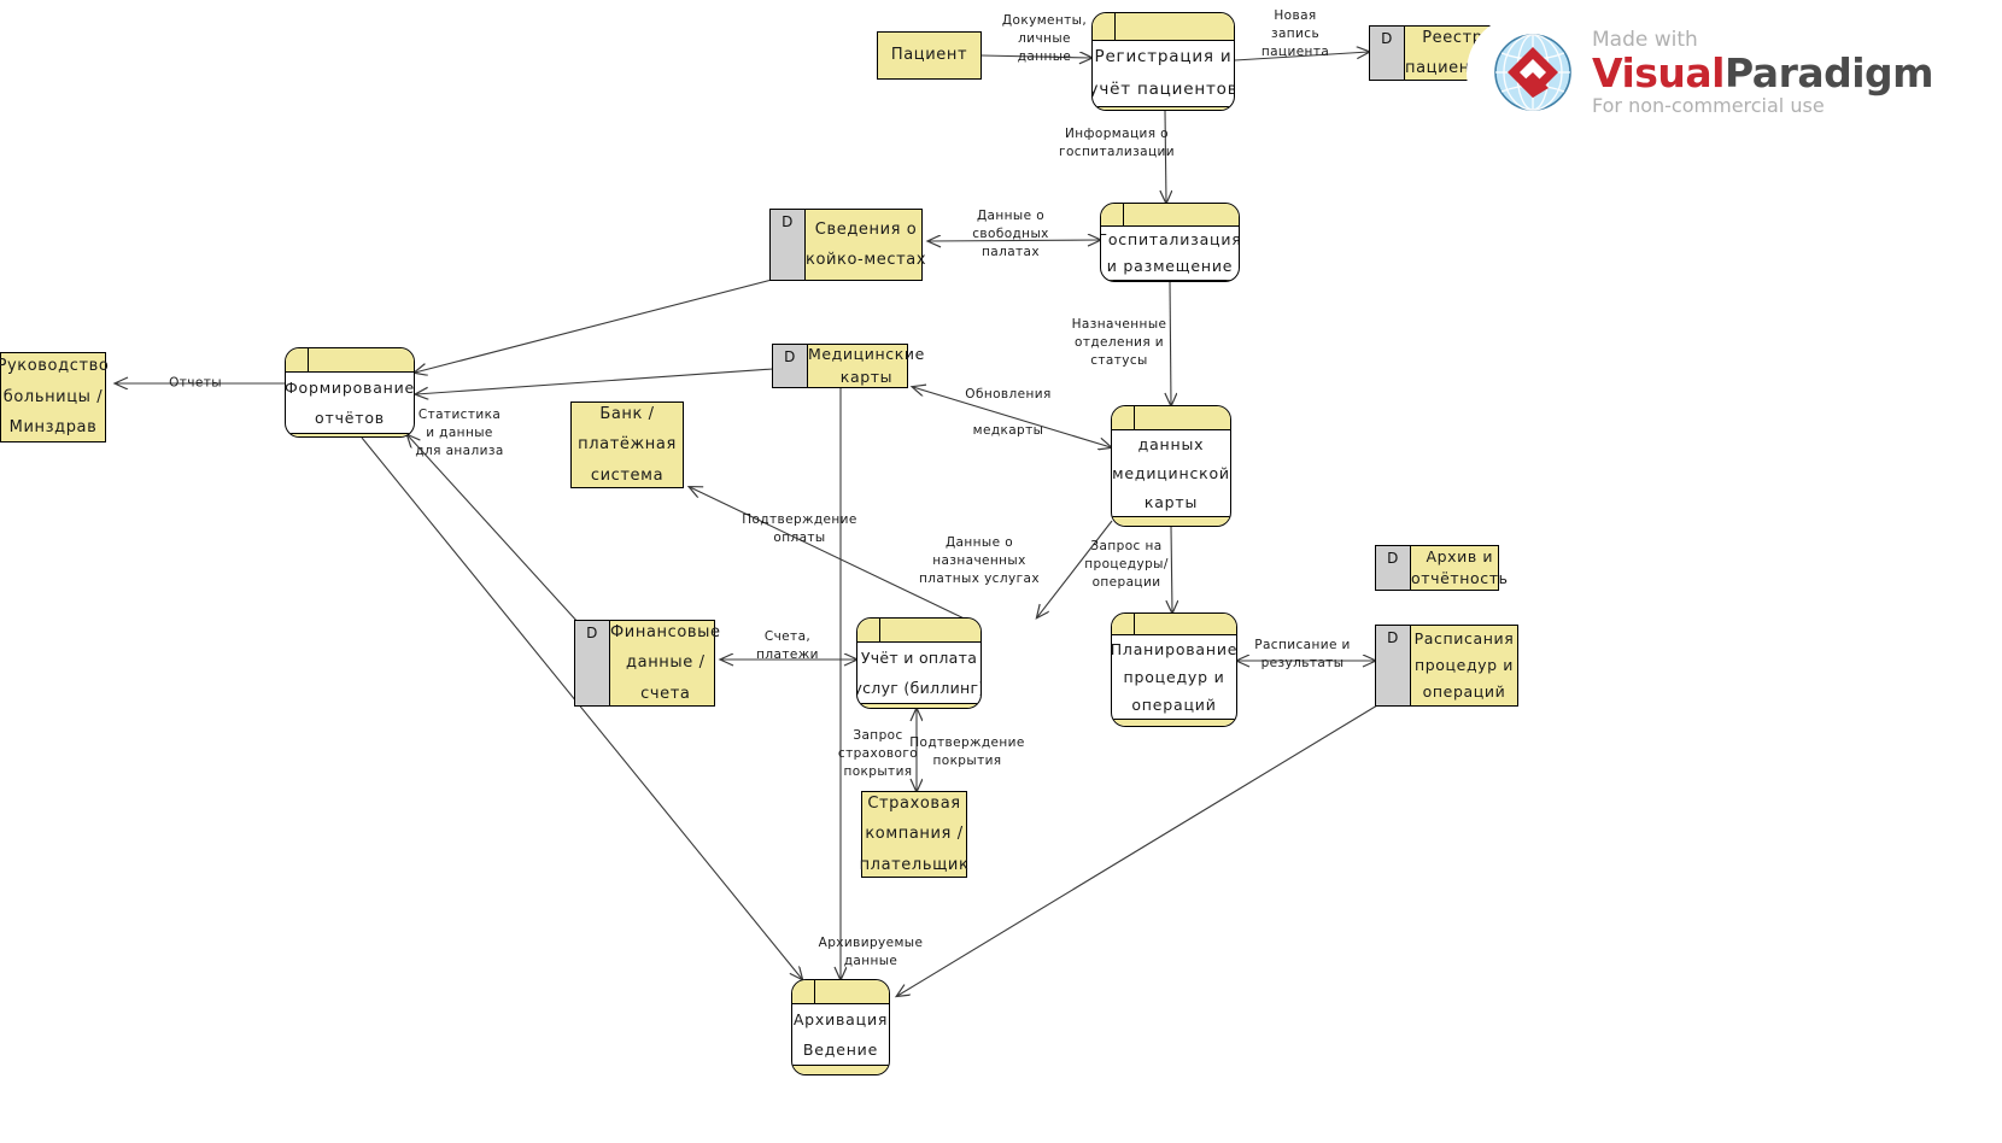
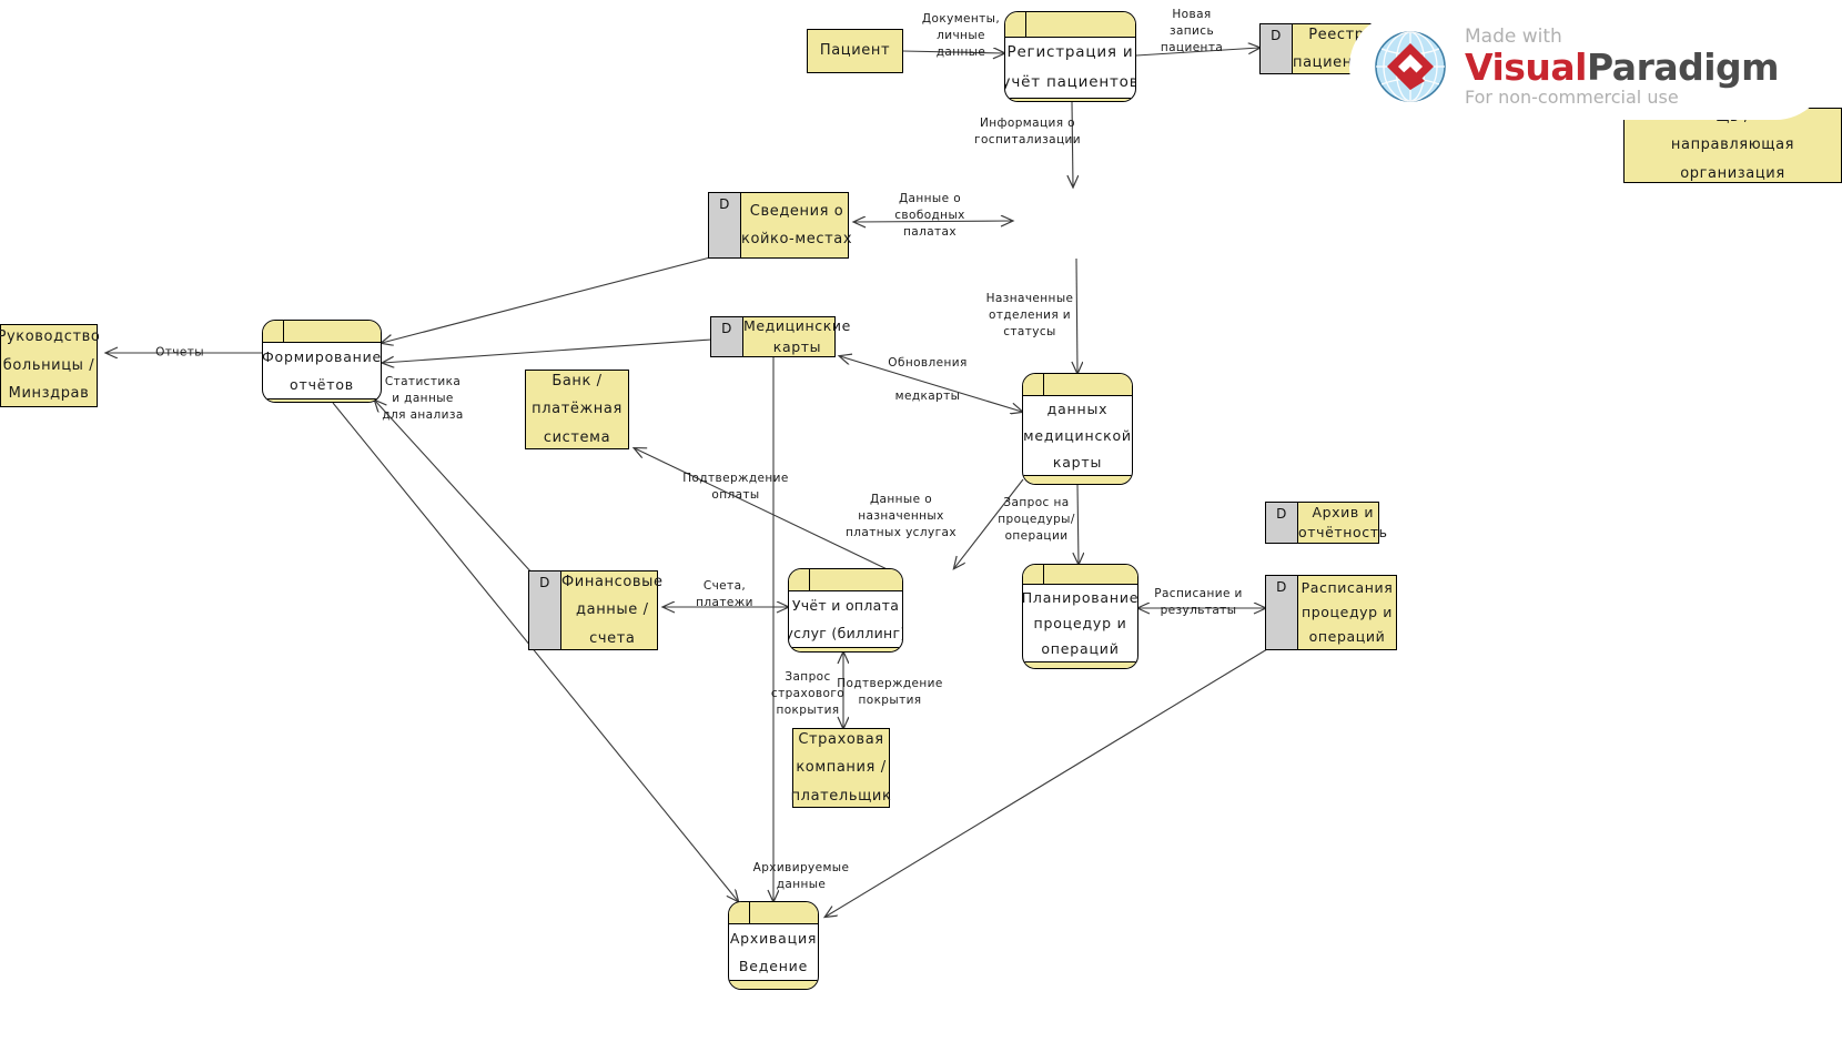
  Пациент
+ направляющая
+ организация
  Руководство
  больницы /
  Минздрав
  Банк /
  платёжная
  система
  Страховая
  компания /
  плательщик
  D
  Реест
  D
  Сведения о
  койко-местах
  D
  Медицинские
  карты
  D
  Финансовые
  данные /
  счета
  D
  Архив и
  отчётность
  D
  Расписания
  процедур и
  операций
  Регистрация и
  учёт пациентов
- Госпитализация
- и размещение
  Формирование
  отчётов
  данных
  медицинской
  карты
  Учёт и оплата
  услуг (биллинг
  Планирование
  процедур и
  операций
  Архивация
  Ведение
  Документы,
  личные
  данные
  Новая
  запись
  пациента
  Информация о
  госпитализации
  Данные о
  свободных
  палатах
  Назначенные
  отделения и
  статусы
  Обновления
  медкарты
  Отчеты
  Статистика
  и данные
  для анализа
  Подтверждение
  оплаты
  Данные о
  назначенных
  платных услугах
  Запрос на
  процедуры/
  операции
  Счета,
  платежи
  Расписание и
  результаты
  Запрос
  страхового
  покрытия
  Подтверждение
  покрытия
  Архивируемые
  данные
  Made with
  VisualParadigm
  For non-commercial use
